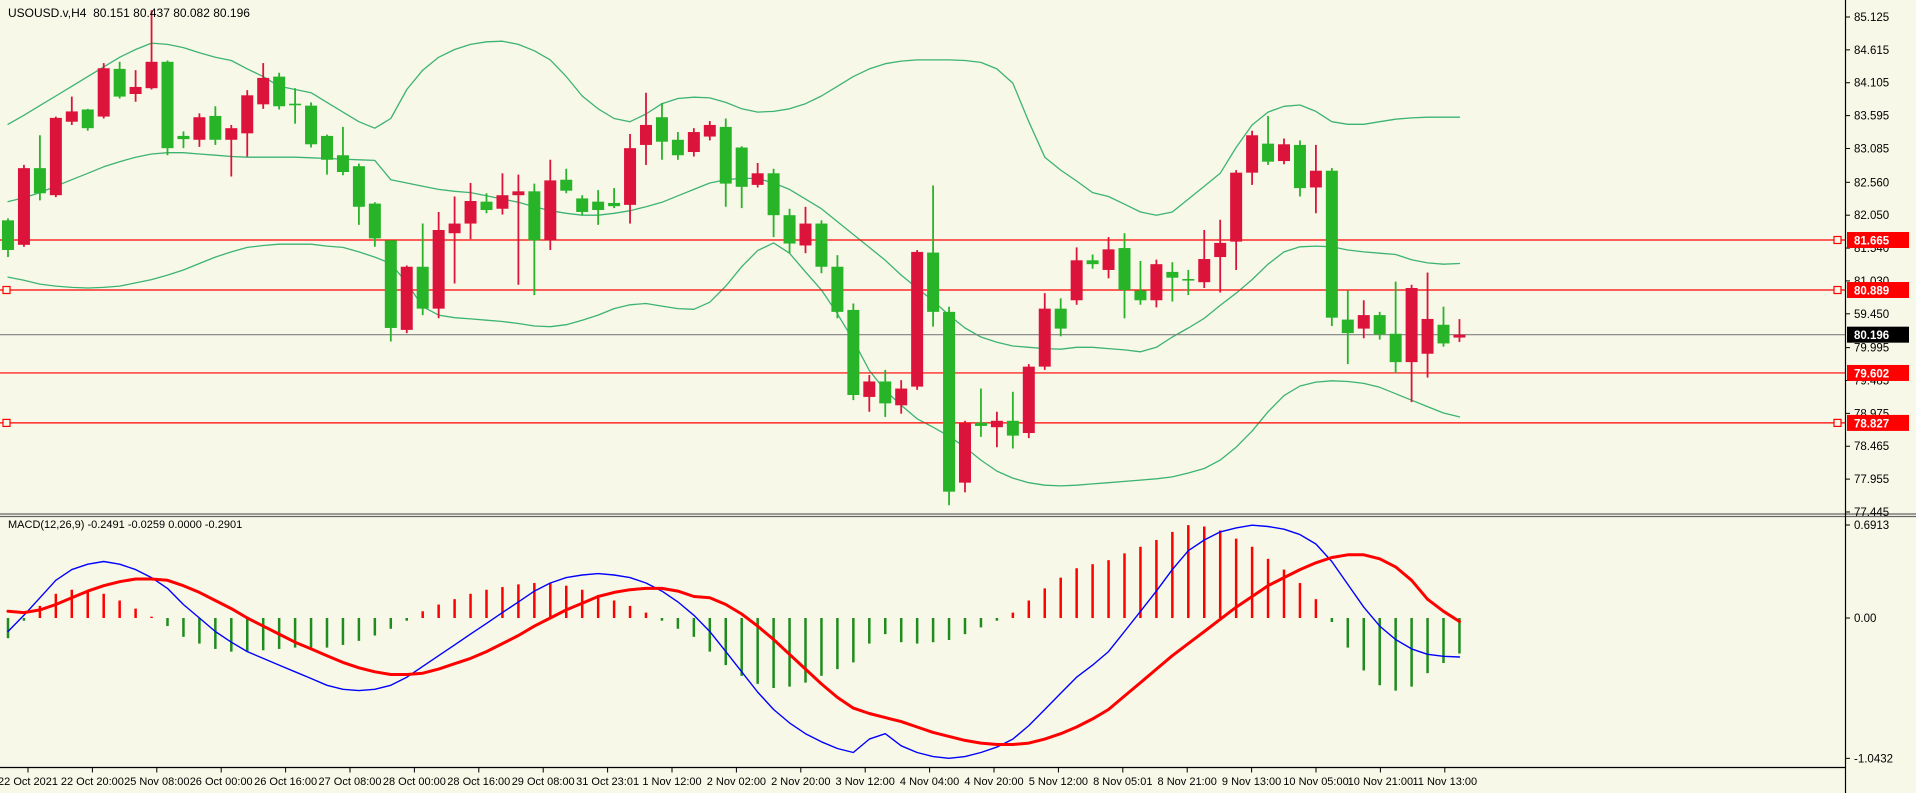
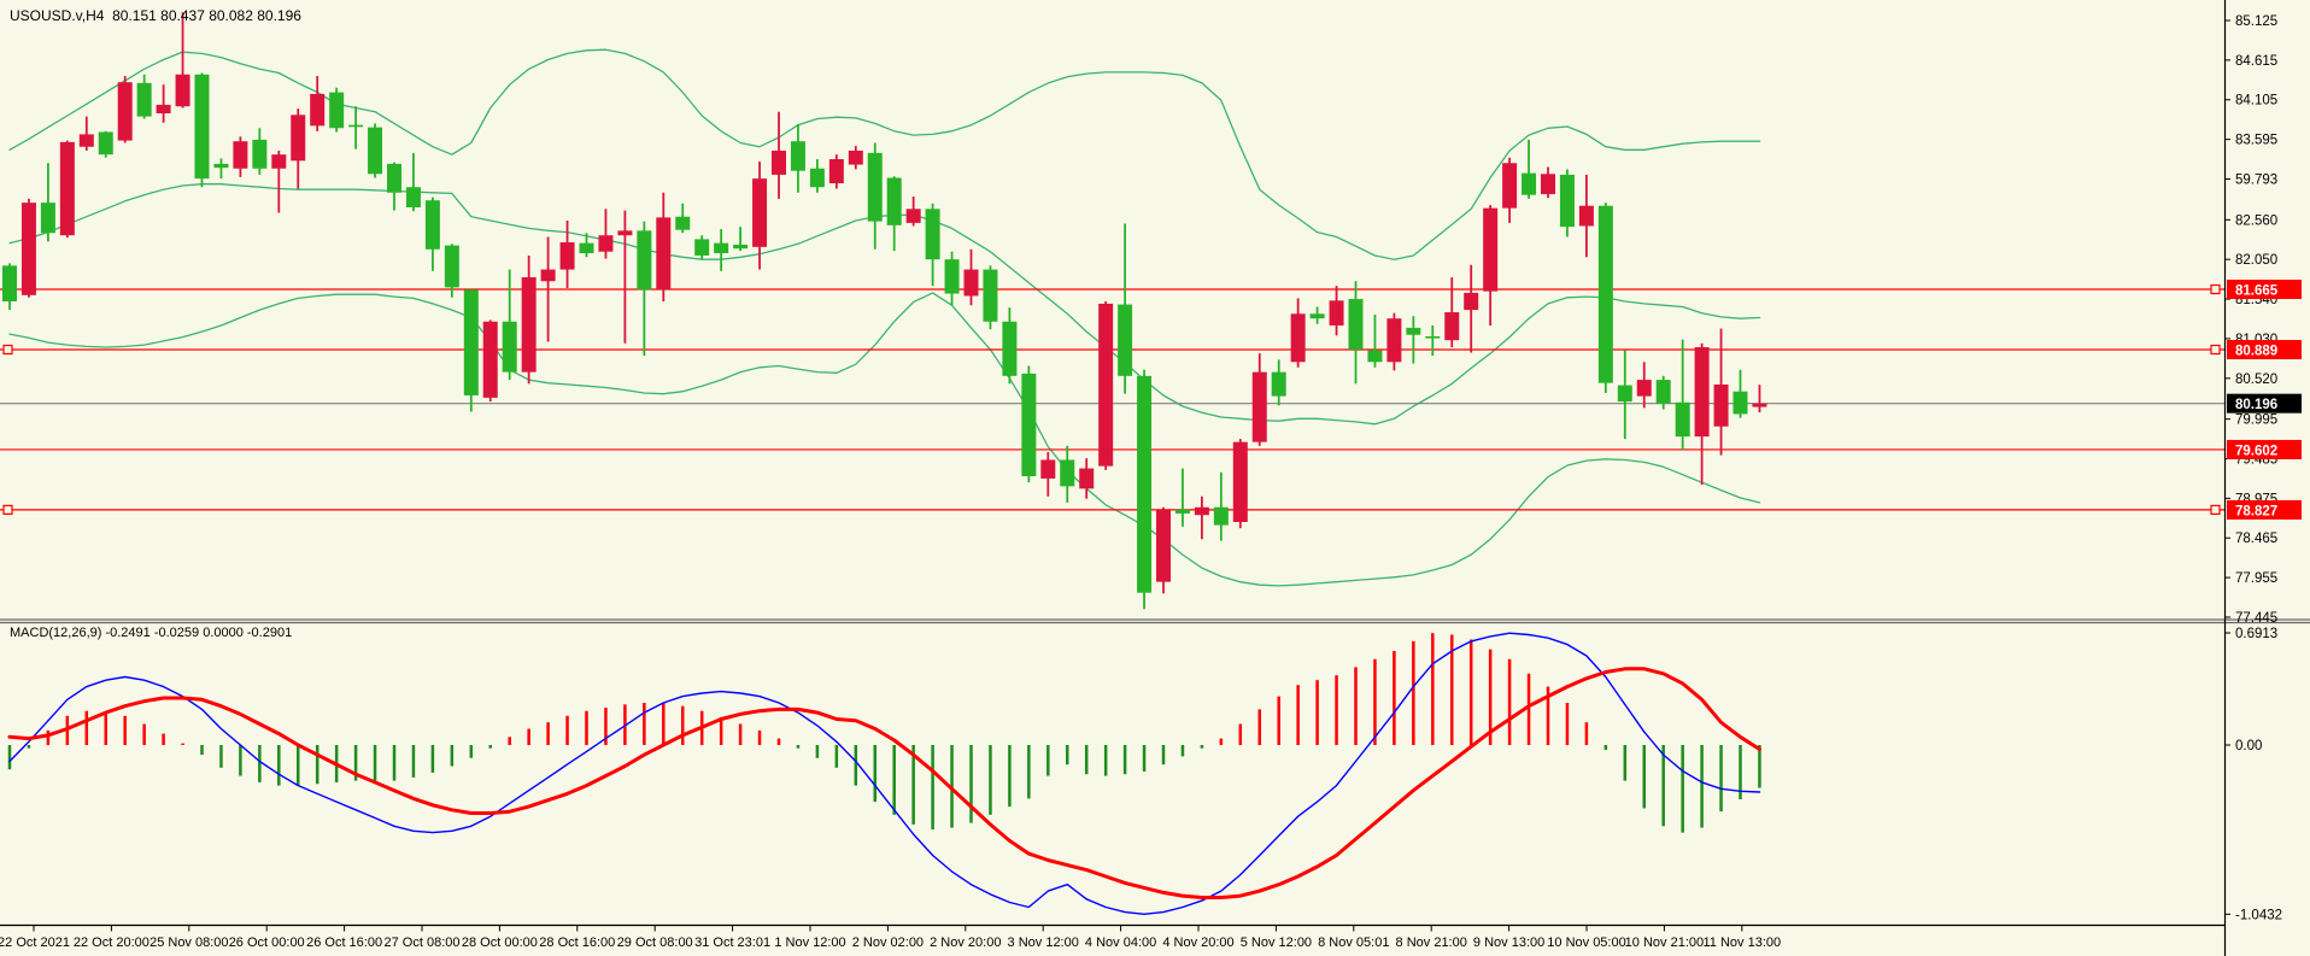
  85.125
  84.615
  84.105
  83.595
- 83.085
+ 59.793
  82.560
  82.050
  81.540
  81.030
- 59.450
+ 80.520
  79.995
  79.485
  78.975
  78.465
  77.955
  77.445
  0.6913
  0.00
  -1.0432
  81.665
  80.889
  79.602
  78.827
  80.196
  22 Oct 2021
  22 Oct 20:00
  25 Nov 08:00
  26 Oct 00:00
  26 Oct 16:00
  27 Oct 08:00
  28 Oct 00:00
  28 Oct 16:00
  29 Oct 08:00
  31 Oct 23:01
  1 Nov 12:00
  2 Nov 02:00
  2 Nov 20:00
  3 Nov 12:00
  4 Nov 04:00
  4 Nov 20:00
  5 Nov 12:00
  8 Nov 05:01
  8 Nov 21:00
  9 Nov 13:00
  10 Nov 05:00
  10 Nov 21:00
  11 Nov 13:00
  USOUSD.v,H4 80.151 80.437 80.082 80.196
  MACD(12,26,9) -0.2491 -0.0259 0.0000 -0.2901
